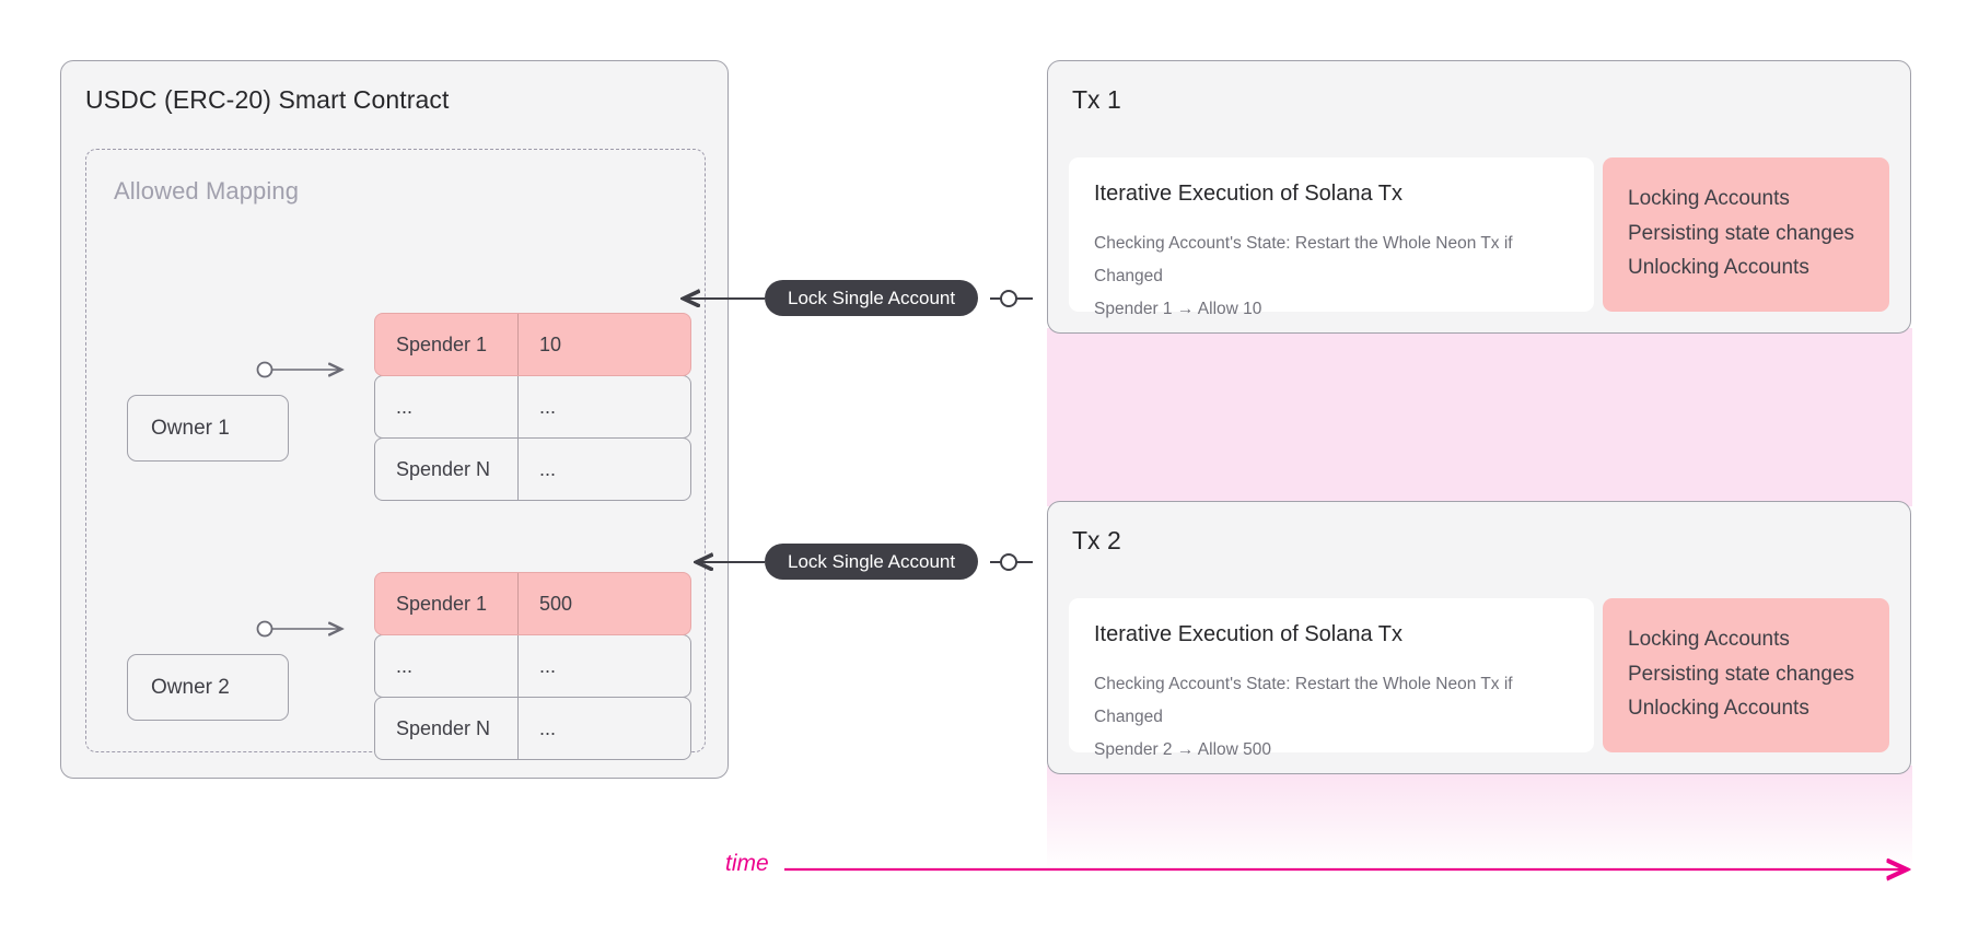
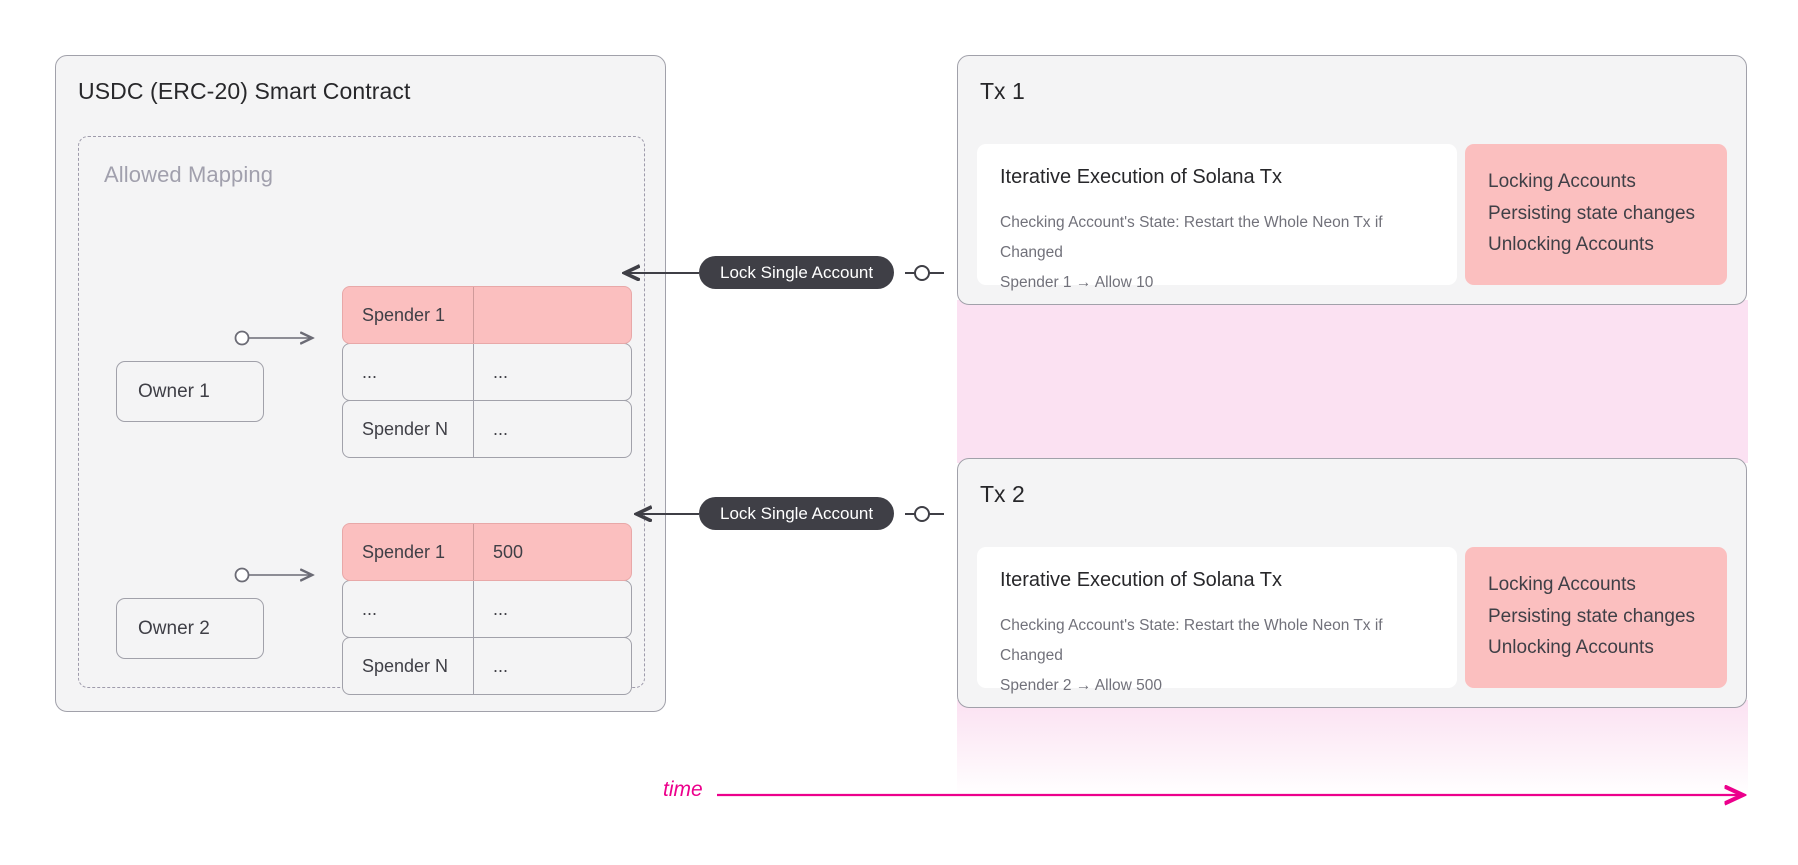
  USDC (ERC-20) Smart Contract
  Allowed Mapping
  Owner 1
  Owner 2
  Spender 1
- 10
  ...
  ...
  Spender N
  ...
  Spender 1
  500
  ...
  ...
  Spender N
  ...
  Lock Single Account
  Lock Single Account
  Tx 1
  Iterative Execution of Solana Tx
  Checking Account's State: Restart the Whole Neon Tx if Changed
  Spender 1 → Allow 10
  Locking Accounts
  Persisting state changes
  Unlocking Accounts
  Tx 2
  Iterative Execution of Solana Tx
  Checking Account's State: Restart the Whole Neon Tx if Changed
  Spender 2 → Allow 500
  Locking Accounts
  Persisting state changes
  Unlocking Accounts
  time
